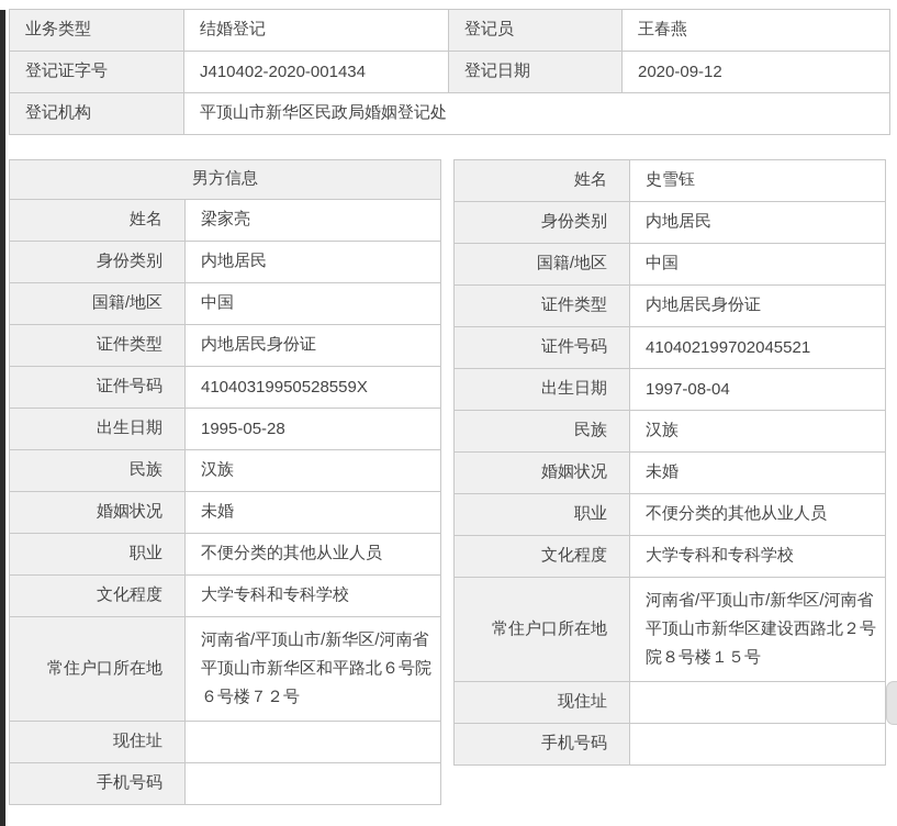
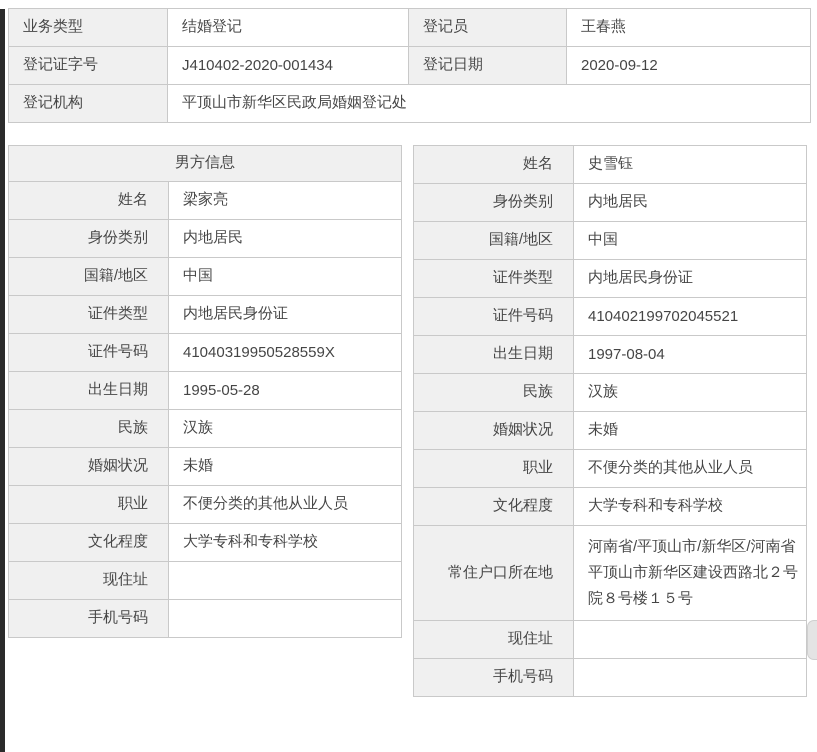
  业务类型	结婚登记	登记员	王春燕
  登记证字号	J410402-2020-001434	登记日期	2020-09-12
  登记机构	平顶山市新华区民政局婚姻登记处
  男方信息
  姓名	梁家亮
  身份类别	内地居民
  国籍/地区	中国
  证件类型	内地居民身份证
  证件号码	41040319950528559X
  出生日期	1995-05-28
  民族	汉族
  婚姻状况	未婚
  职业	不便分类的其他从业人员
  文化程度	大学专科和专科学校
- 常住户口所在地	河南省/平顶山市/新华区/河南省平顶山市新华区和平路北６号院６号楼７２号
  现住址
  手机号码
  姓名	史雪钰
  身份类别	内地居民
  国籍/地区	中国
  证件类型	内地居民身份证
  证件号码	410402199702045521
  出生日期	1997-08-04
  民族	汉族
  婚姻状况	未婚
  职业	不便分类的其他从业人员
  文化程度	大学专科和专科学校
  常住户口所在地	河南省/平顶山市/新华区/河南省平顶山市新华区建设西路北２号院８号楼１５号
  现住址
  手机号码
